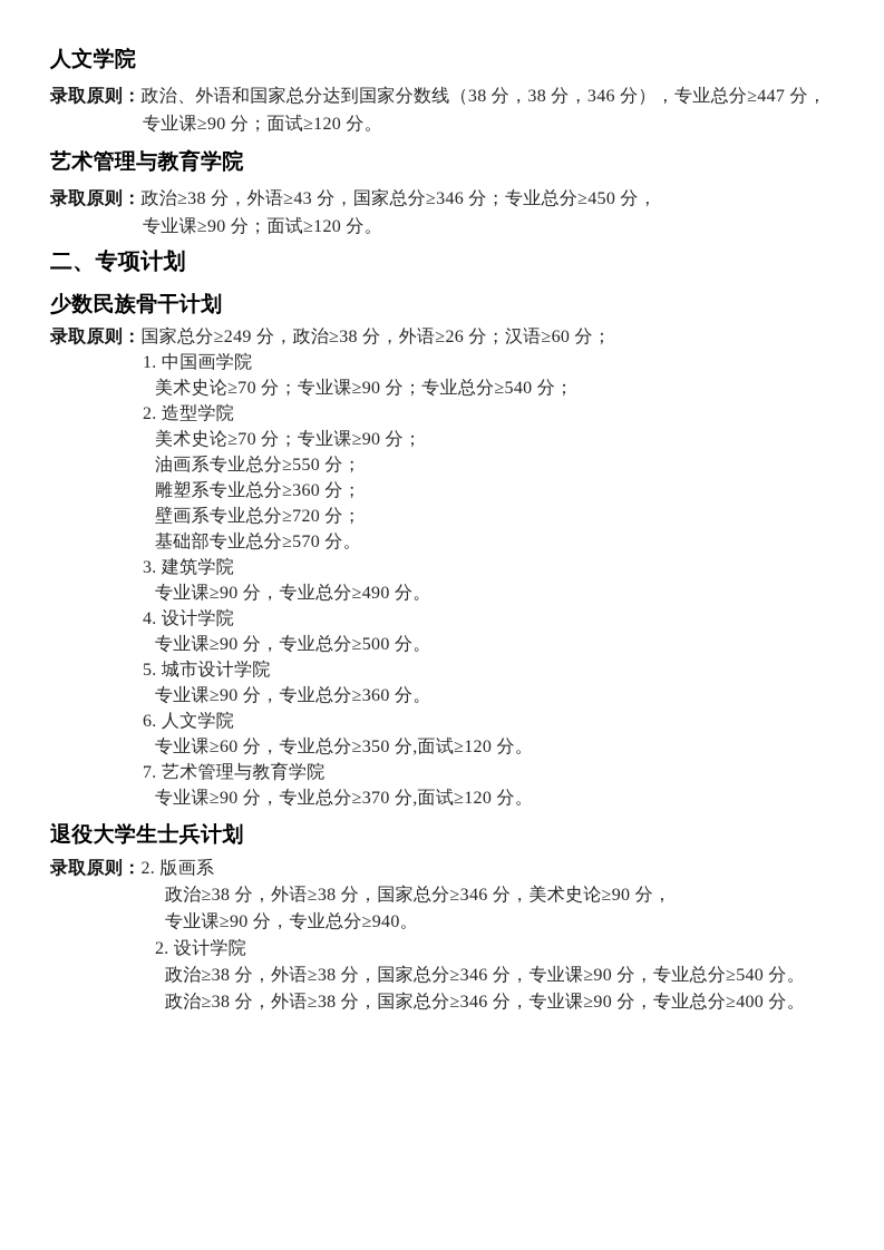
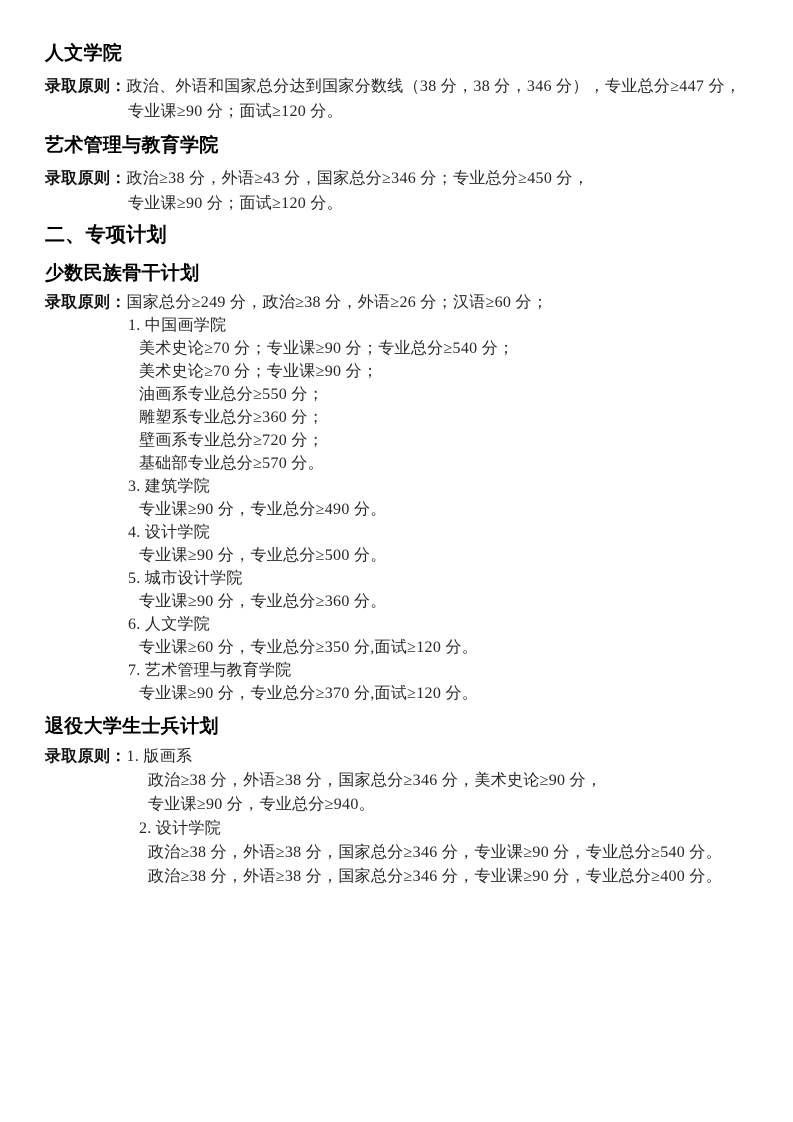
  人文学院
  录取原则：
  政治、外语和国家总分达到国家分数线（38 分，38 分，346 分），专业总分≥447 分，
  专业课≥90 分；面试≥120 分。
  艺术管理与教育学院
  录取原则：
  政治≥38 分，外语≥43 分，国家总分≥346 分；专业总分≥450 分，
  专业课≥90 分；面试≥120 分。
  二、专项计划
  少数民族骨干计划
  录取原则：
  国家总分≥249 分，政治≥38 分，外语≥26 分；汉语≥60 分；
  1. 中国画学院
  美术史论≥70 分；专业课≥90 分；专业总分≥540 分；
- 2. 造型学院
  美术史论≥70 分；专业课≥90 分；
  油画系专业总分≥550 分；
  雕塑系专业总分≥360 分；
  壁画系专业总分≥720 分；
  基础部专业总分≥570 分。
  3. 建筑学院
  专业课≥90 分，专业总分≥490 分。
  4. 设计学院
  专业课≥90 分，专业总分≥500 分。
  5. 城市设计学院
  专业课≥90 分，专业总分≥360 分。
  6. 人文学院
  专业课≥60 分，专业总分≥350 分,面试≥120 分。
  7. 艺术管理与教育学院
  专业课≥90 分，专业总分≥370 分,面试≥120 分。
  退役大学生士兵计划
  录取原则：
- 2. 版画系
+ 1. 版画系
  政治≥38 分，外语≥38 分，国家总分≥346 分，美术史论≥90 分，
  专业课≥90 分，专业总分≥940。
  2. 设计学院
  政治≥38 分，外语≥38 分，国家总分≥346 分，专业课≥90 分，专业总分≥540 分。
  政治≥38 分，外语≥38 分，国家总分≥346 分，专业课≥90 分，专业总分≥400 分。
